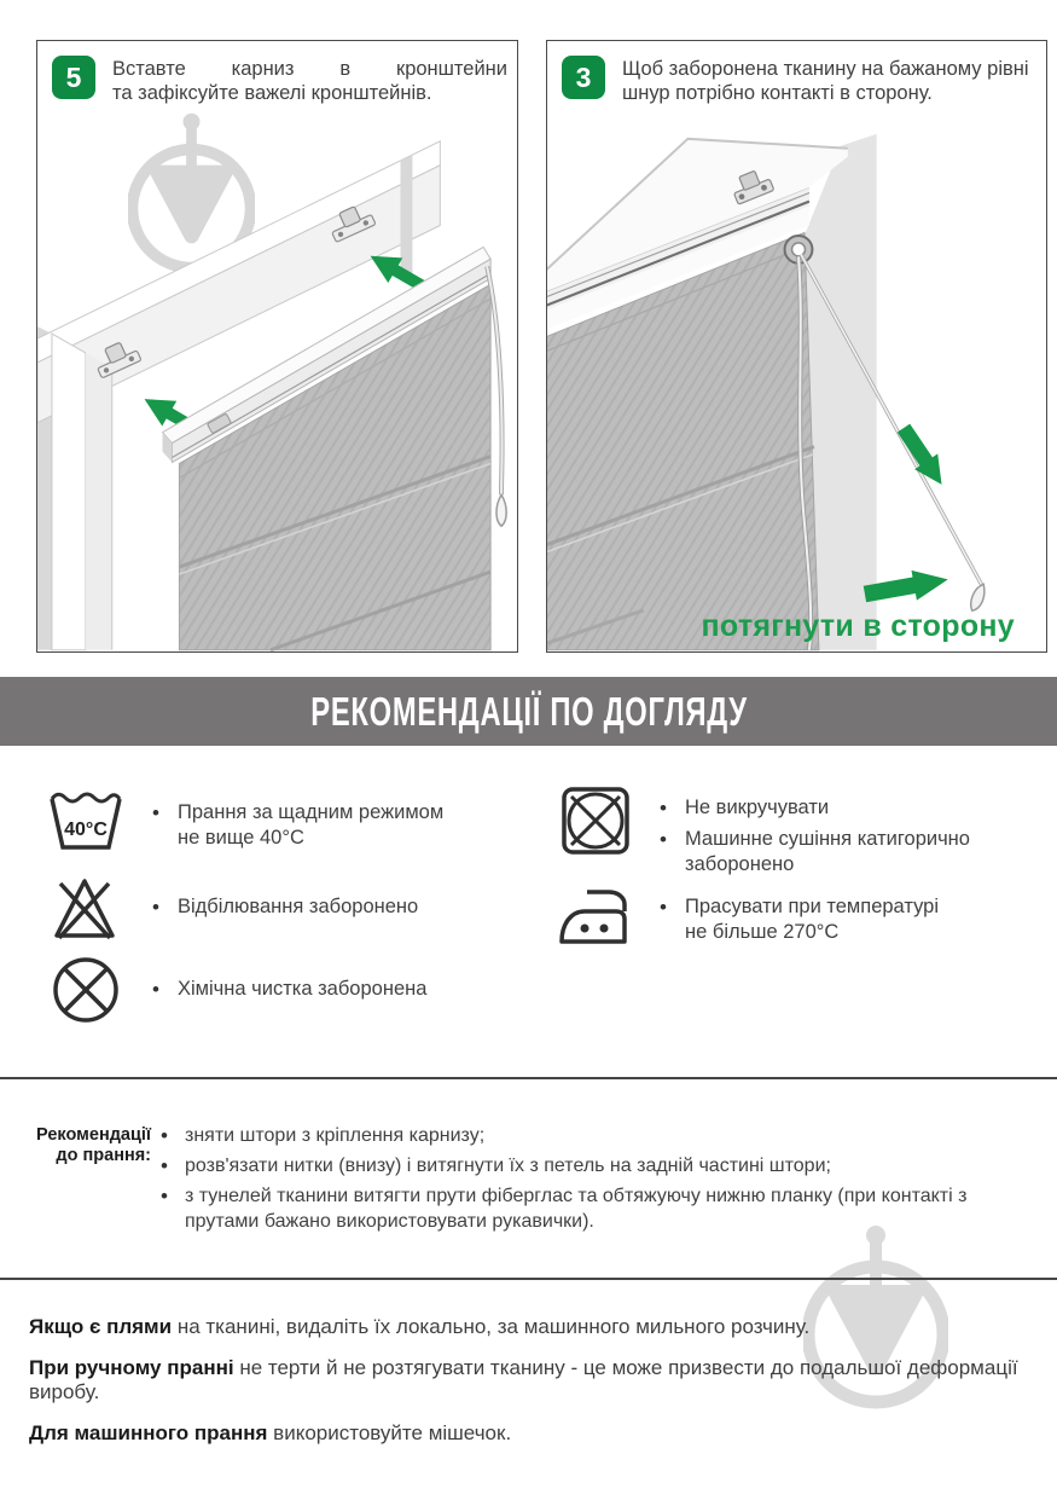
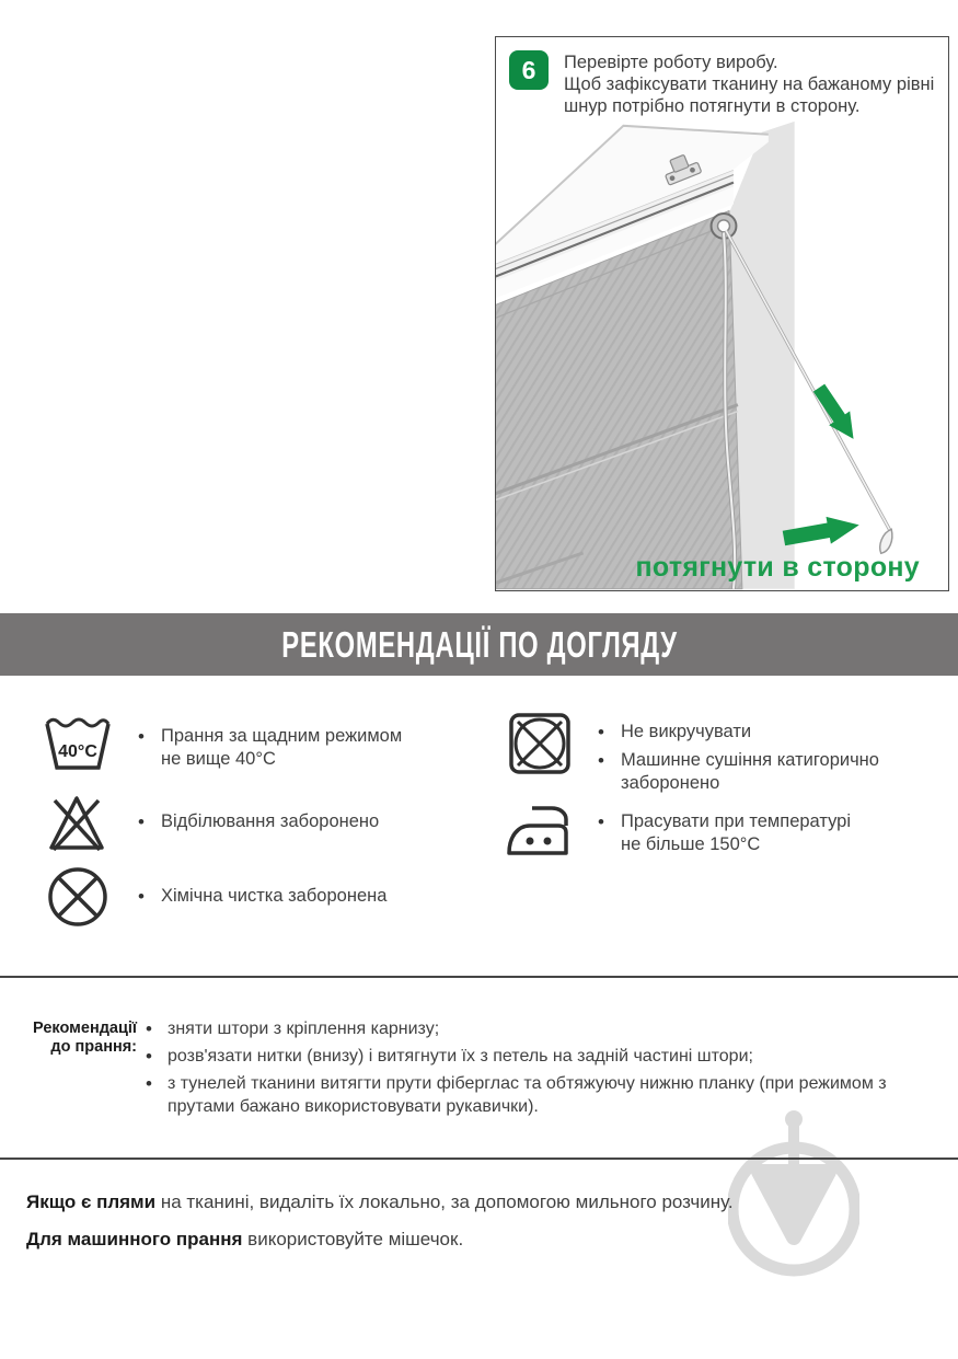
- 5
- Вставте карниз в кронштейни
- та зафіксуйте важелі кронштейнів.
- 3
+ 6
+ Перевірте роботу виробу.
- Щоб заборонена тканину на бажаному рівні
+ Щоб зафіксувати тканину на бажаному рівні
- шнур потрібно контакті в сторону.
+ шнур потрібно потягнути в сторону.
  потягнути в сторону
  РЕКОМЕНДАЦІЇ ПО ДОГЛЯДУ
  40°С
  •
  Прання за щадним режимом
  не вище 40°С
  •
  Відбілювання заборонено
  •
  Хімічна чистка заборонена
  •
  Не викручувати
  •
  Машинне сушіння катигорично
  заборонено
  •
  Прасувати при температурі
- не більше 270°С
+ не більше 150°С
  Рекомендації
  до прання:
  •
  зняти штори з кріплення карнизу;
  •
  розв'язати нитки (внизу) і витягнути їх з петель на задній частині штори;
  •
- з тунелей тканини витягти прути фіберглас та обтяжуючу нижню планку (при контакті з прутами бажано використовувати рукавички).
+ з тунелей тканини витягти прути фіберглас та обтяжуючу нижню планку (при режимом з прутами бажано використовувати рукавички).
- Якщо є плями на тканині, видаліть їх локально, за машинного мильного розчину.
+ Якщо є плями на тканині, видаліть їх локально, за допомогою мильного розчину.
- При ручному пранні не терти й не розтягувати тканину - це може призвести до подальшої деформації виробу.
  Для машинного прання використовуйте мішечок.
